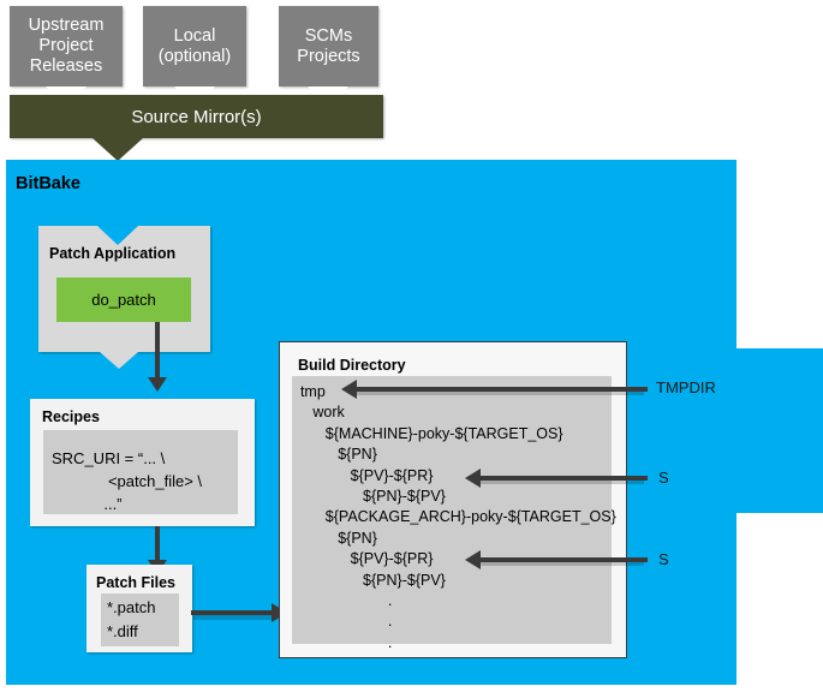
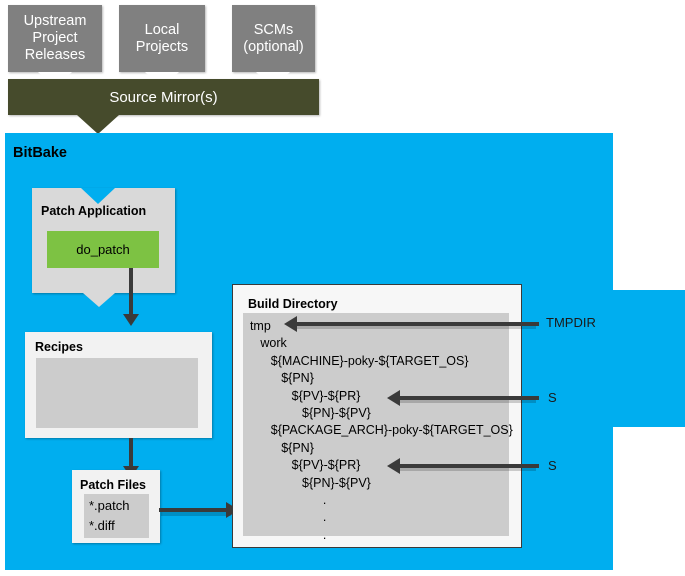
  Upstream
  Project
  Releases
  Local
- (optional)
+ Projects
  SCMs
- Projects
+ (optional)
  Source Mirror(s)
  BitBake
  Patch Application
  do_patch
  Recipes
- SRC_URI = “... \
- <patch_file> \
- ...”
  Patch Files
  *.patch
  *.diff
  Build Directory
  tmp
  work
  ${MACHINE}-poky-${TARGET_OS}
  ${PN}
  ${PV}-${PR}
  ${PN}-${PV}
  ${PACKAGE_ARCH}-poky-${TARGET_OS}
  ${PN}
  ${PV}-${PR}
  ${PN}-${PV}
  .
  .
  .
  TMPDIR
  S
  S
